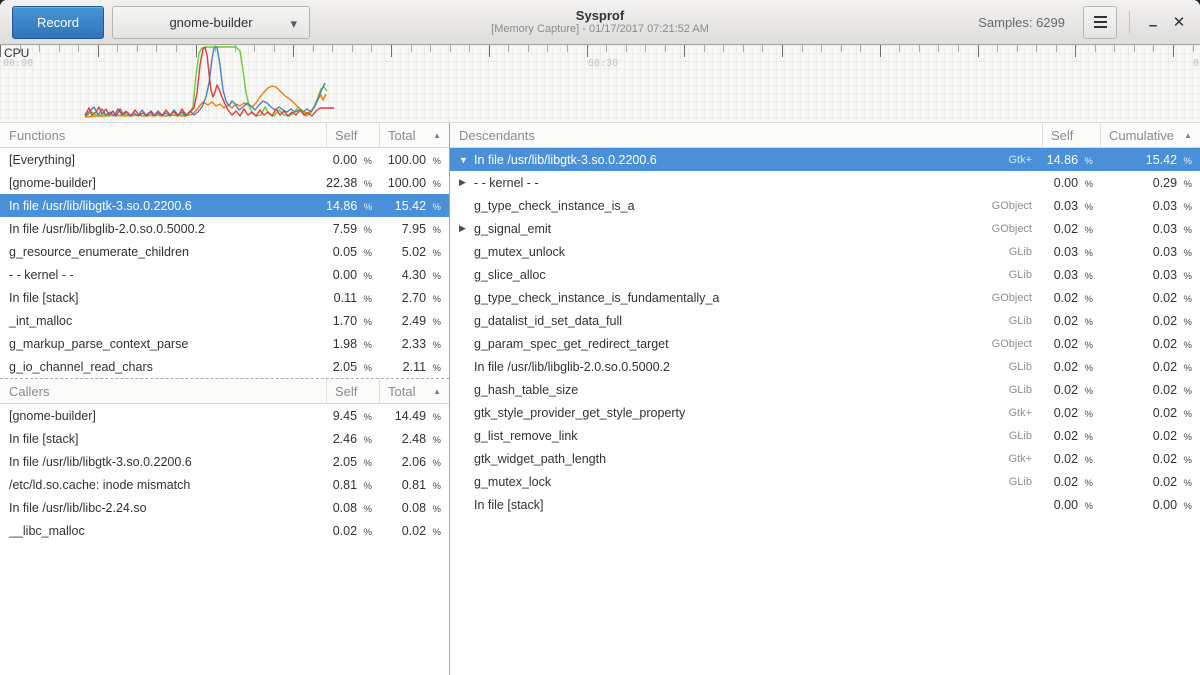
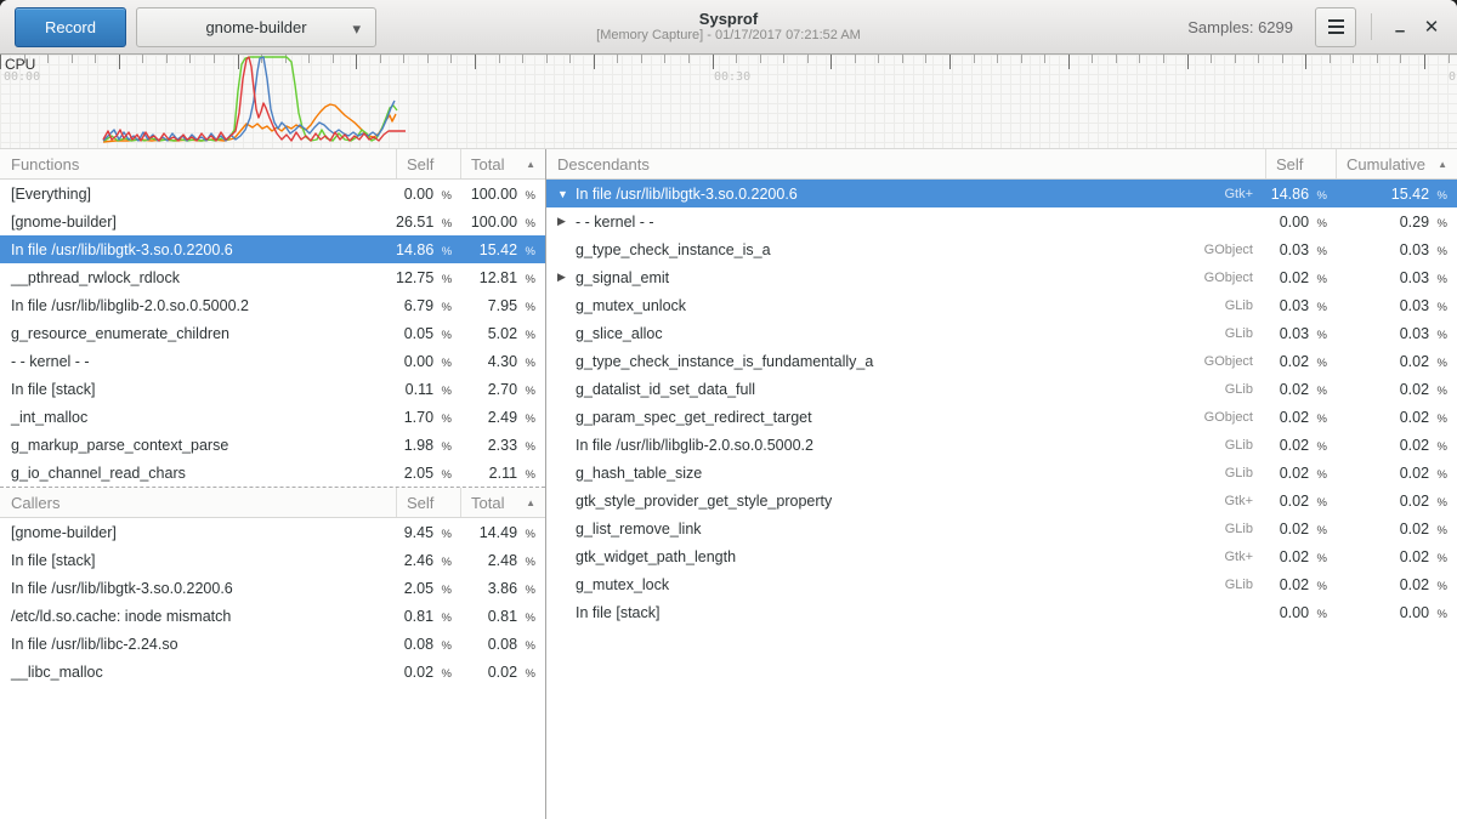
  Record
  gnome-builder
  ▾
  Sysprof
  [Memory Capture] - 01/17/2017 07:21:52 AM
  Samples: 6299
  –
  ✕
  CPU
  00:00
  00:30
  Functions
  Self
  Total
  ▲
  [Everything]
  0.00 %
  100.00 %
  [gnome-builder]
- 22.38 %
+ 26.51 %
  100.00 %
  In file /usr/lib/libgtk-3.so.0.2200.6
  14.86 %
  15.42 %
+ __pthread_rwlock_rdlock
+ 12.75 %
+ 12.81 %
  In file /usr/lib/libglib-2.0.so.0.5000.2
- 7.59 %
+ 6.79 %
  7.95 %
  g_resource_enumerate_children
  0.05 %
  5.02 %
  - - kernel - -
  0.00 %
  4.30 %
  In file [stack]
  0.11 %
  2.70 %
  _int_malloc
  1.70 %
  2.49 %
  g_markup_parse_context_parse
  1.98 %
  2.33 %
  g_io_channel_read_chars
  2.05 %
  2.11 %
  Callers
  Self
  Total
  ▲
  [gnome-builder]
  9.45 %
  14.49 %
  In file [stack]
  2.46 %
  2.48 %
  In file /usr/lib/libgtk-3.so.0.2200.6
  2.05 %
- 2.06 %
+ 3.86 %
  /etc/ld.so.cache: inode mismatch
  0.81 %
  0.81 %
  In file /usr/lib/libc-2.24.so
  0.08 %
  0.08 %
  __libc_malloc
  0.02 %
  0.02 %
  Descendants
  Self
  Cumulative
  ▲
  ▼
  In file /usr/lib/libgtk-3.so.0.2200.6
  Gtk+
  14.86 %
  15.42 %
  ▶
  - - kernel - -
  0.00 %
  0.29 %
  g_type_check_instance_is_a
  GObject
  0.03 %
  0.03 %
  ▶
  g_signal_emit
  GObject
  0.02 %
  0.03 %
  g_mutex_unlock
  GLib
  0.03 %
  0.03 %
  g_slice_alloc
  GLib
  0.03 %
  0.03 %
  g_type_check_instance_is_fundamentally_a
  GObject
  0.02 %
  0.02 %
  g_datalist_id_set_data_full
  GLib
  0.02 %
  0.02 %
  g_param_spec_get_redirect_target
  GObject
  0.02 %
  0.02 %
  In file /usr/lib/libglib-2.0.so.0.5000.2
  GLib
  0.02 %
  0.02 %
  g_hash_table_size
  GLib
  0.02 %
  0.02 %
  gtk_style_provider_get_style_property
  Gtk+
  0.02 %
  0.02 %
  g_list_remove_link
  GLib
  0.02 %
  0.02 %
  gtk_widget_path_length
  Gtk+
  0.02 %
  0.02 %
  g_mutex_lock
  GLib
  0.02 %
  0.02 %
  In file [stack]
  0.00 %
  0.00 %
